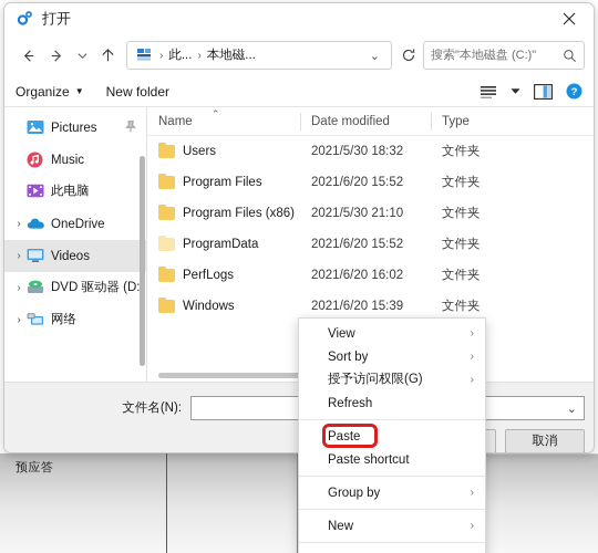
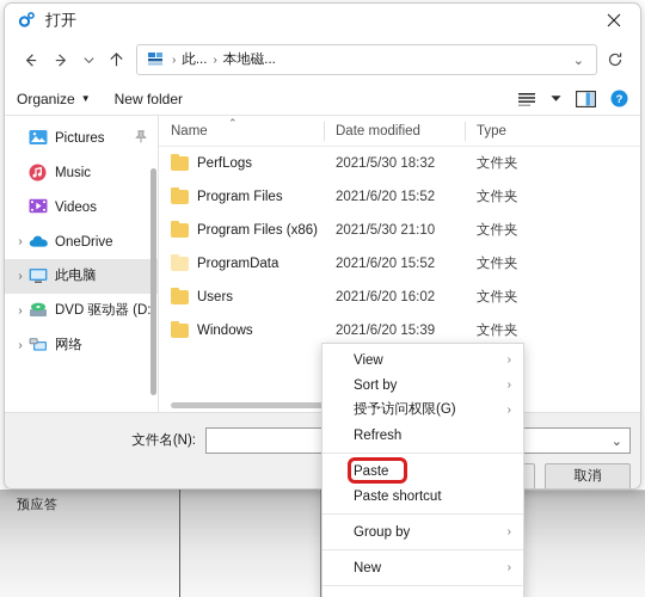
  预应答
  打开
  ›
  此...
  ›
  本地磁...
  ⌄
- 搜索"本地磁盘 (C:)"
  Organize
  ▼
  New folder
  ?
  Pictures
  Music
- 此电脑
+ Videos
  ›
  OneDrive
  ›
- Videos
+ 此电脑
  ›
  DVD 驱动器 (D:
  ›
  网络
  Name
  ⌃
  Date modified
  Type
- Users
+ PerfLogs
  2021/5/30 18:32
  文件夹
  Program Files
  2021/6/20 15:52
  文件夹
  Program Files (x86)
  2021/5/30 21:10
  文件夹
  ProgramData
  2021/6/20 15:52
  文件夹
- PerfLogs
+ Users
  2021/6/20 16:02
  文件夹
  Windows
  2021/6/20 15:39
  文件夹
  文件名(N):
  ⌄
  取消
  View
  ›
  Sort by
  ›
  授予访问权限(G)
  ›
  Refresh
  Paste
  Paste shortcut
  Group by
  ›
  New
  ›
